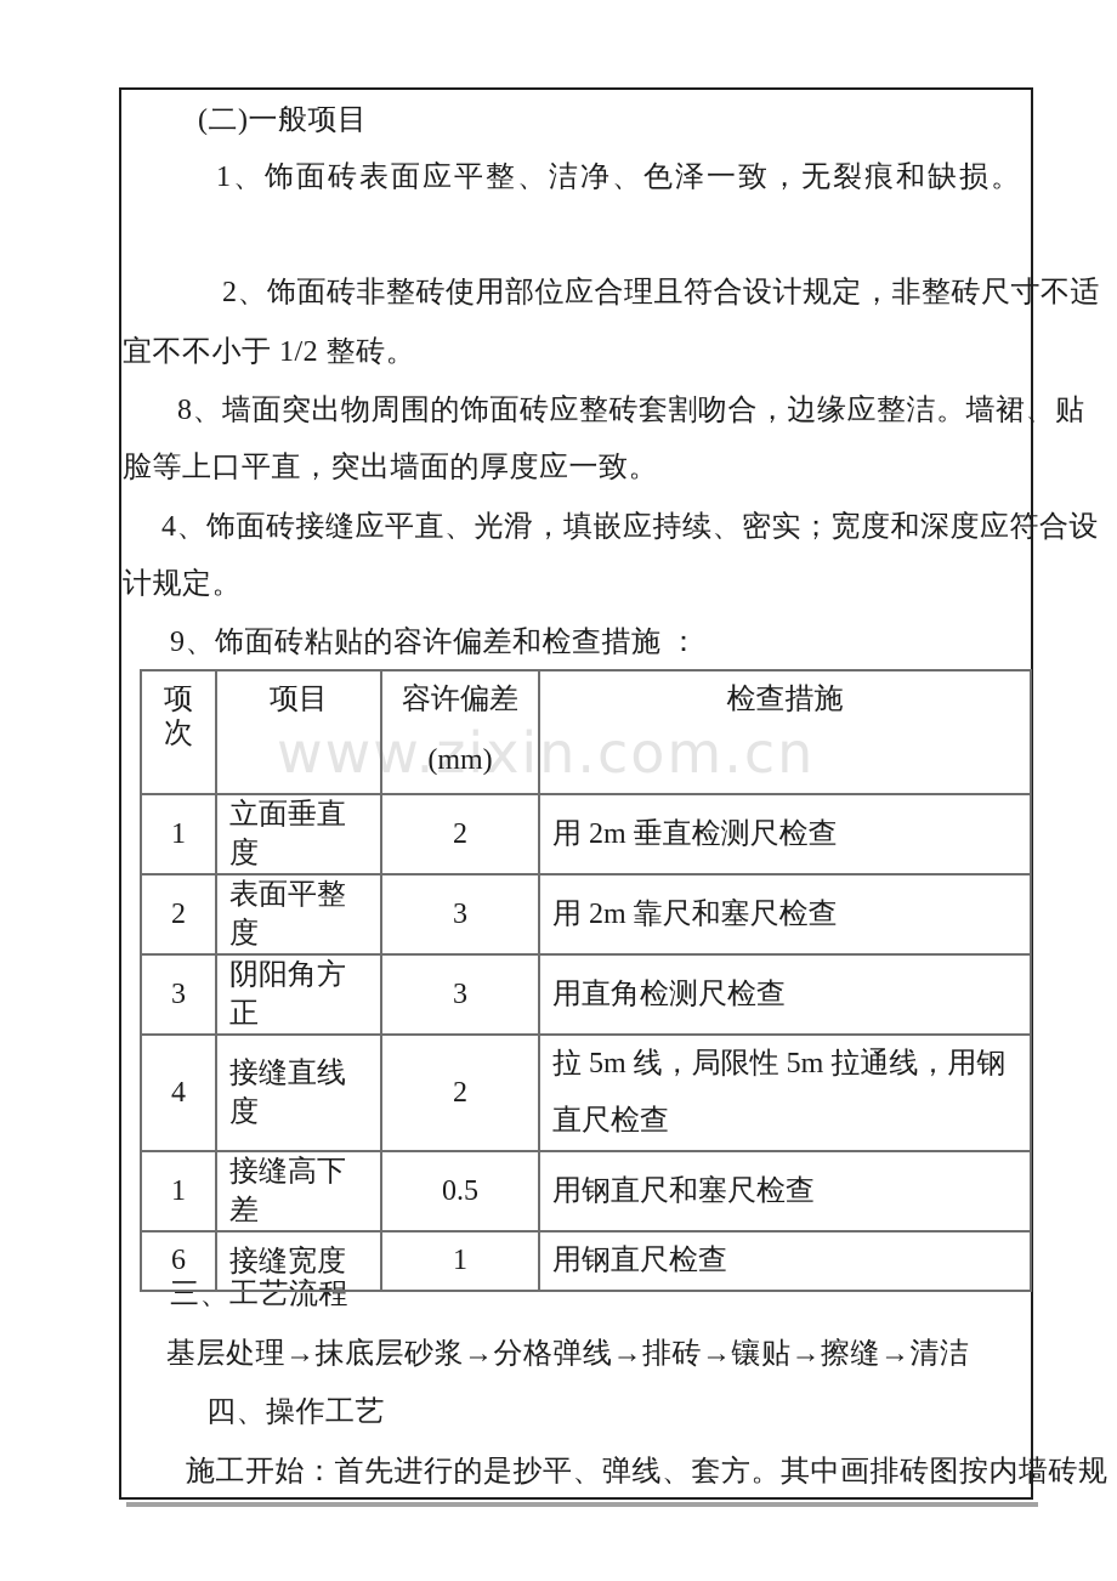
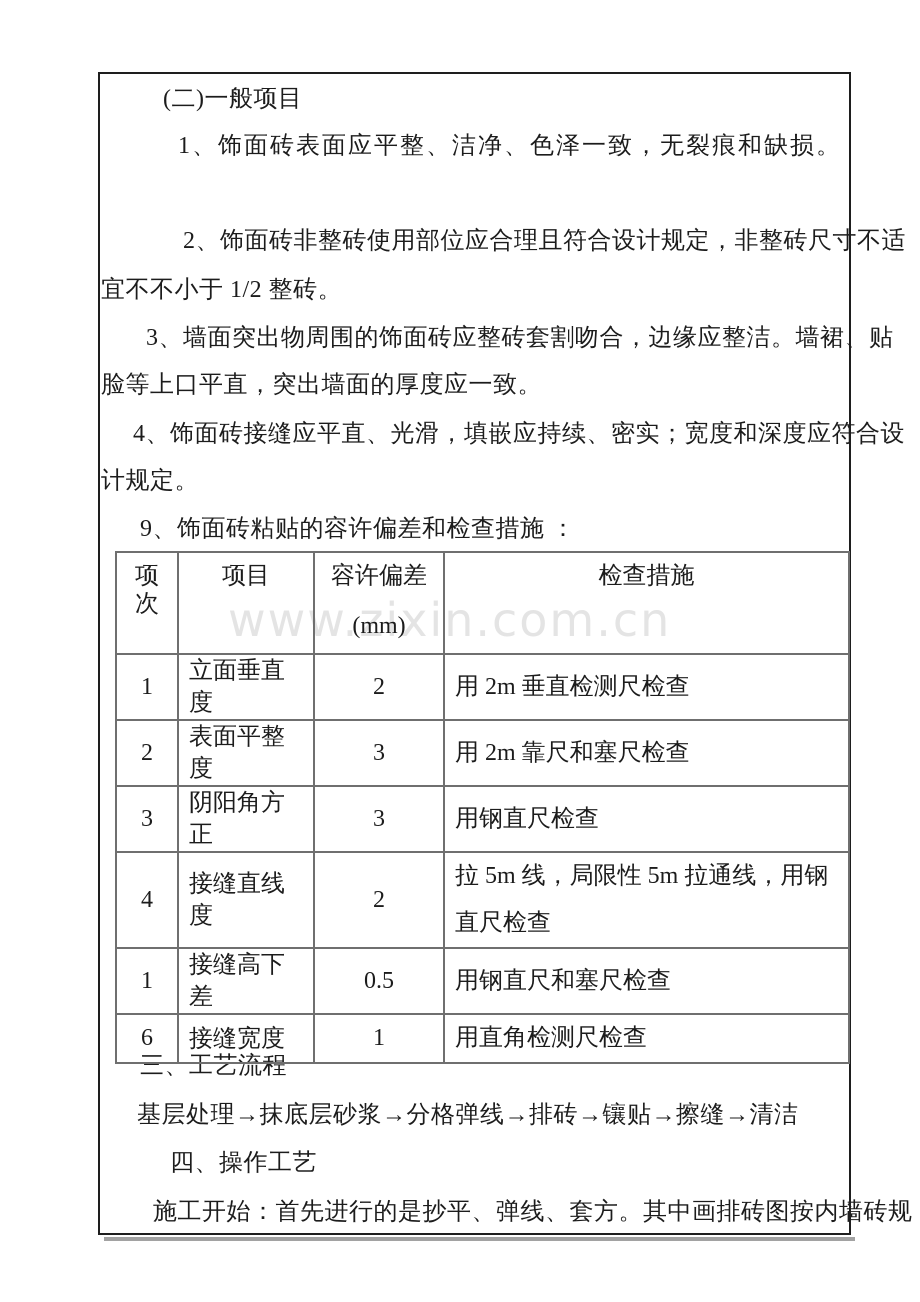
  (二)一般项目
  1、饰面砖表面应平整、洁净、色泽一致，无裂痕和缺损。
  2、饰面砖非整砖使用部位应合理且符合设计规定，非整砖尺寸不适
  宜不不小于 1/2 整砖。
- 8、墙面突出物周围的饰面砖应整砖套割吻合，边缘应整洁。墙裙、贴
+ 3、墙面突出物周围的饰面砖应整砖套割吻合，边缘应整洁。墙裙、贴
  脸等上口平直，突出墙面的厚度应一致。
  4、饰面砖接缝应平直、光滑，填嵌应持续、密实；宽度和深度应符合设
  计规定。
  9、饰面砖粘贴的容许偏差和检查措施 ：
  www.zixin.com.cn
  项次	项目	容许偏差 (mm)	检查措施
  1	立面垂直度	2	用 2m 垂直检测尺检查
  2	表面平整度	3	用 2m 靠尺和塞尺检查
- 3	阴阳角方正	3	用直角检测尺检查
+ 3	阴阳角方正	3	用钢直尺检查
  4	接缝直线度	2	拉 5m 线，局限性 5m 拉通线，用钢直尺检查
  1	接缝高下差	0.5	用钢直尺和塞尺检查
- 6	接缝宽度	1	用钢直尺检查
+ 6	接缝宽度	1	用直角检测尺检查
  三、工艺流程
  基层处理→抹底层砂浆→分格弹线→排砖→镶贴→擦缝→清洁
  四、操作工艺
  施工开始：首先进行的是抄平、弹线、套方。其中画排砖图按内墙砖规
